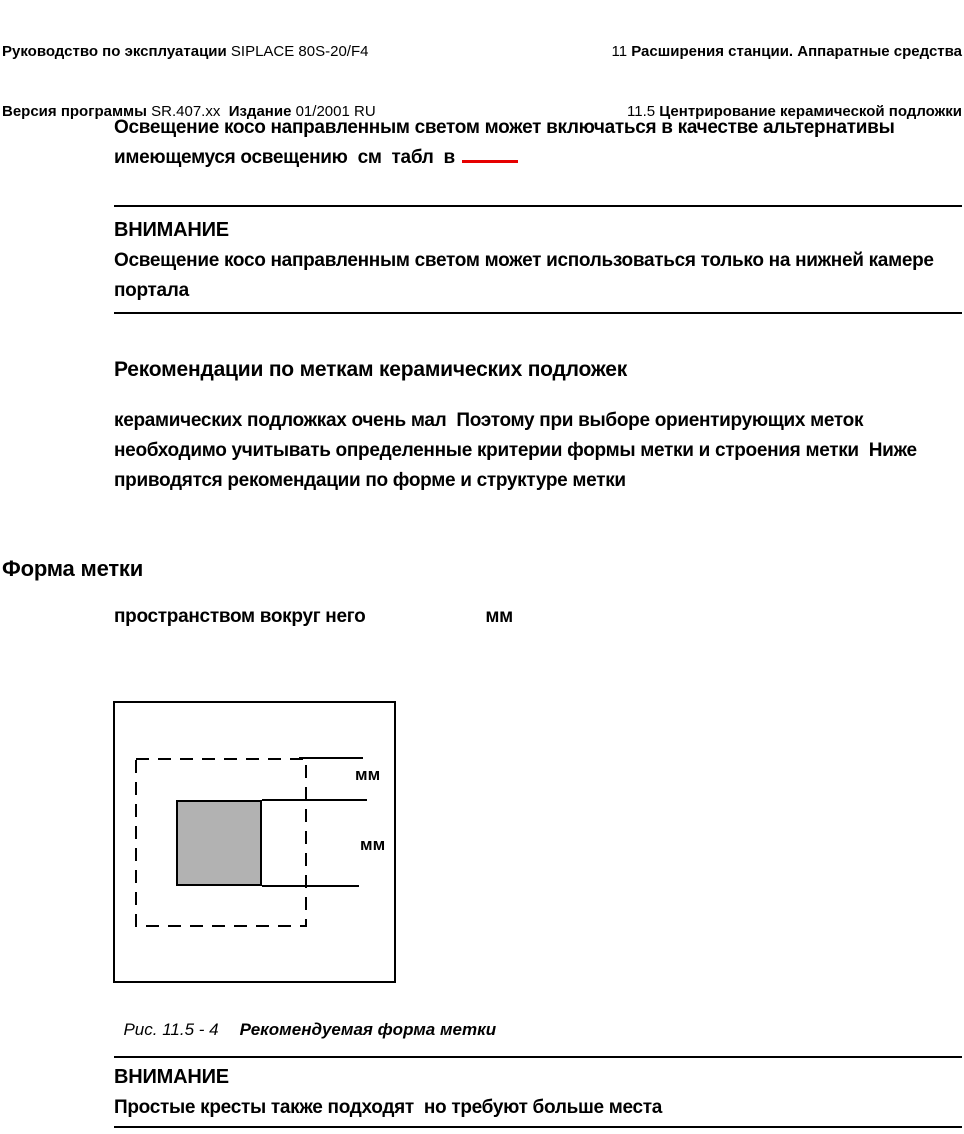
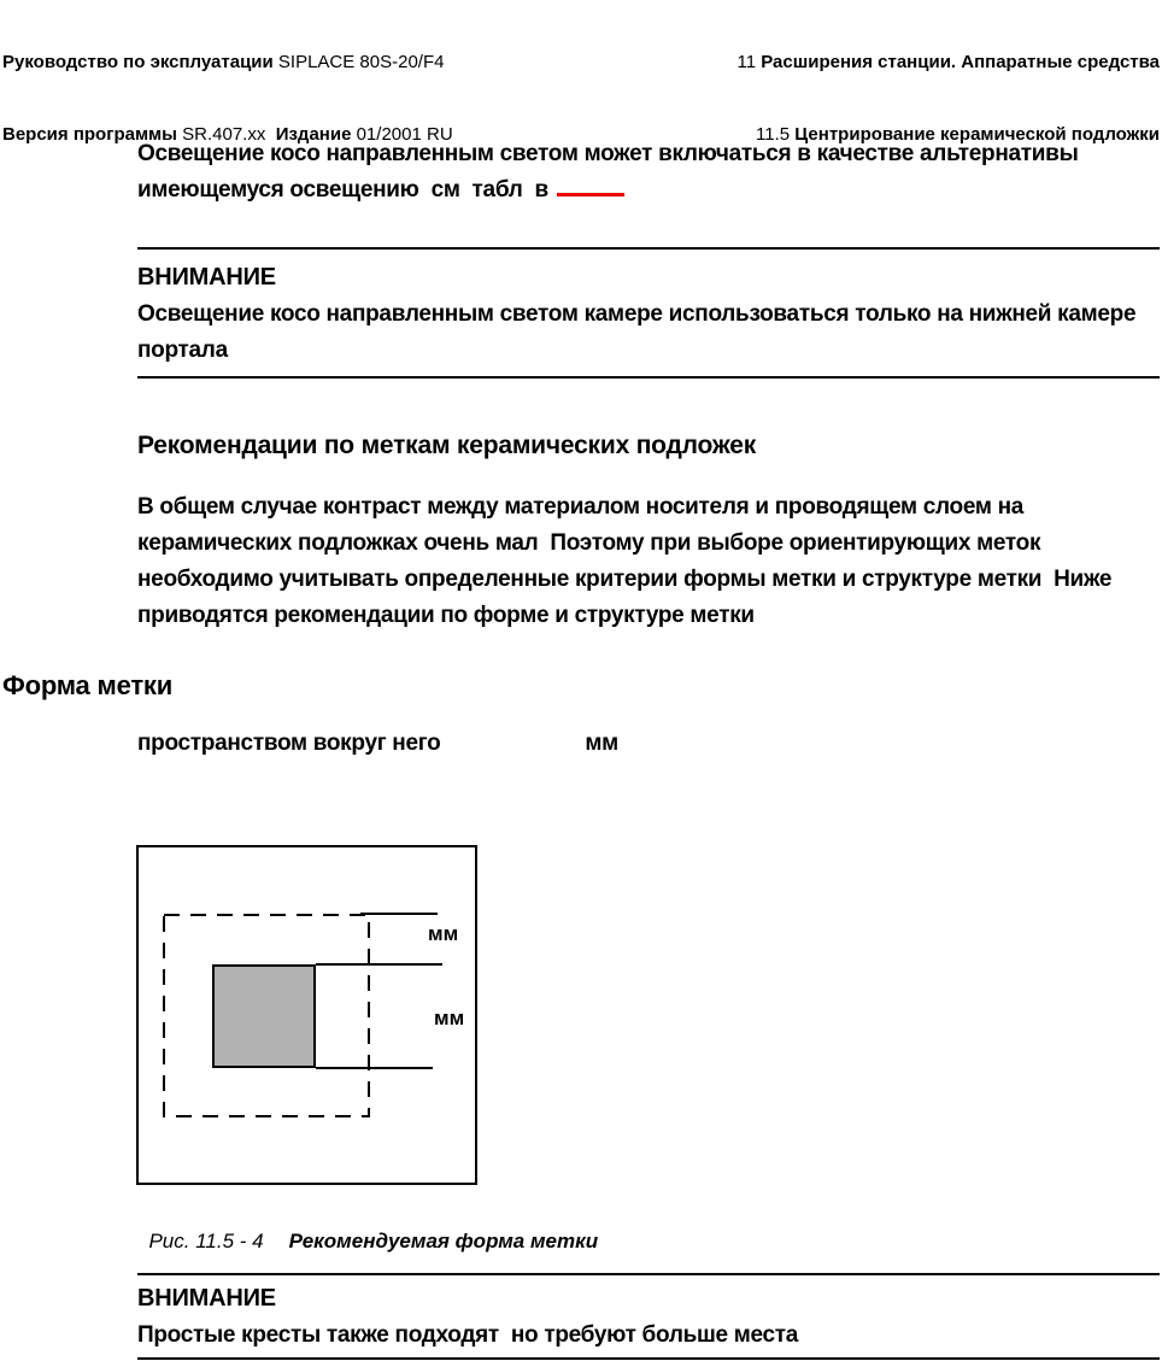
  Руководство по эксплуатации SIPLACE 80S-20/F4
  Версия программы SR.407.xx Издание 01/2001 RU
  11 Расширения станции. Аппаратные средства
  11.5 Центрирование керамической подложки
  Освещение косо направленным светом может включаться в качестве альтернативы
  имеющемуся освещению см табл в
  ВНИМАНИЕ
- Освещение косо направленным светом может использоваться только на нижней камере
+ Освещение косо направленным светом камере использоваться только на нижней камере
  портала
  Рекомендации по меткам керамических подложек
+ В общем случае контраст между материалом носителя и проводящем слоем на
  керамических подложках очень мал Поэтому при выборе ориентирующих меток
- необходимо учитывать определенные критерии формы метки и строения метки Ниже
+ необходимо учитывать определенные критерии формы метки и структуре метки Ниже
  приводятся рекомендации по форме и структуре метки
  Форма метки
  пространством вокруг него мм
  мм
  мм
  Рис. 11.5 - 4 Рекомендуемая форма метки
  ВНИМАНИЕ
  Простые кресты также подходят но требуют больше места
